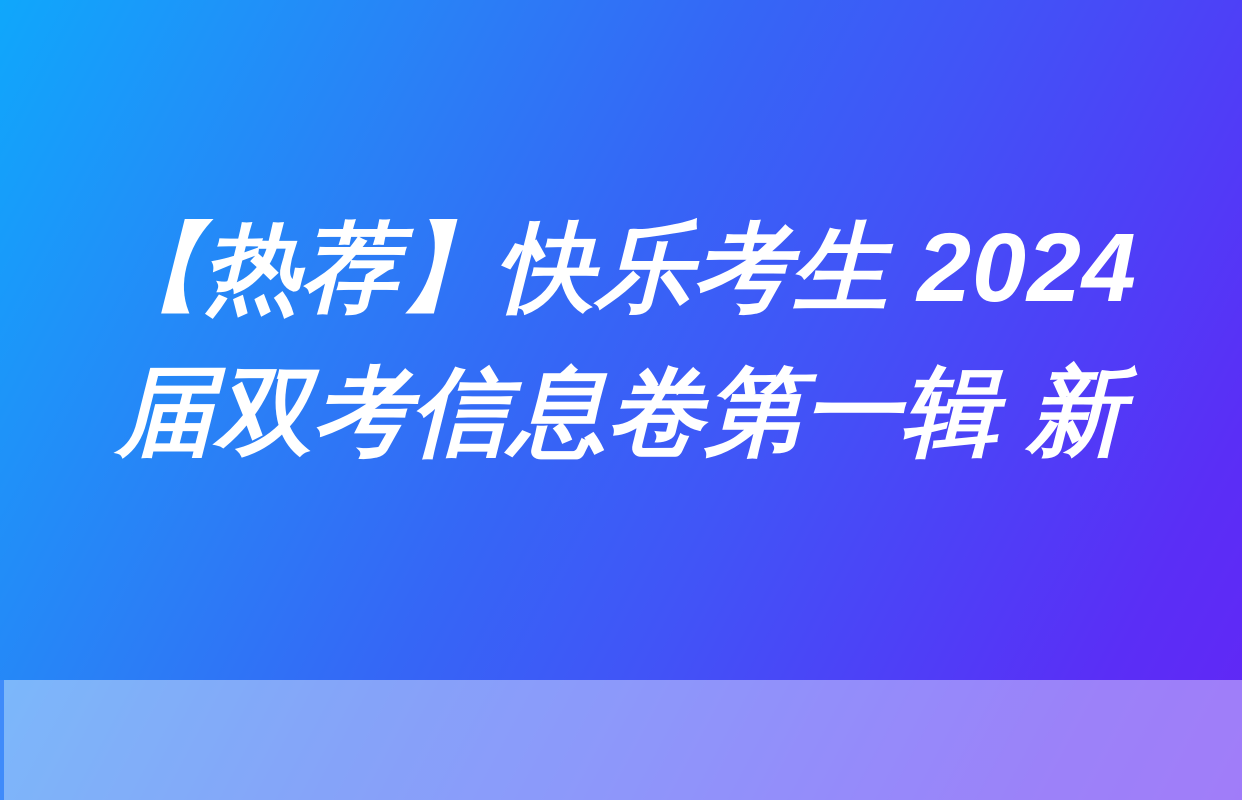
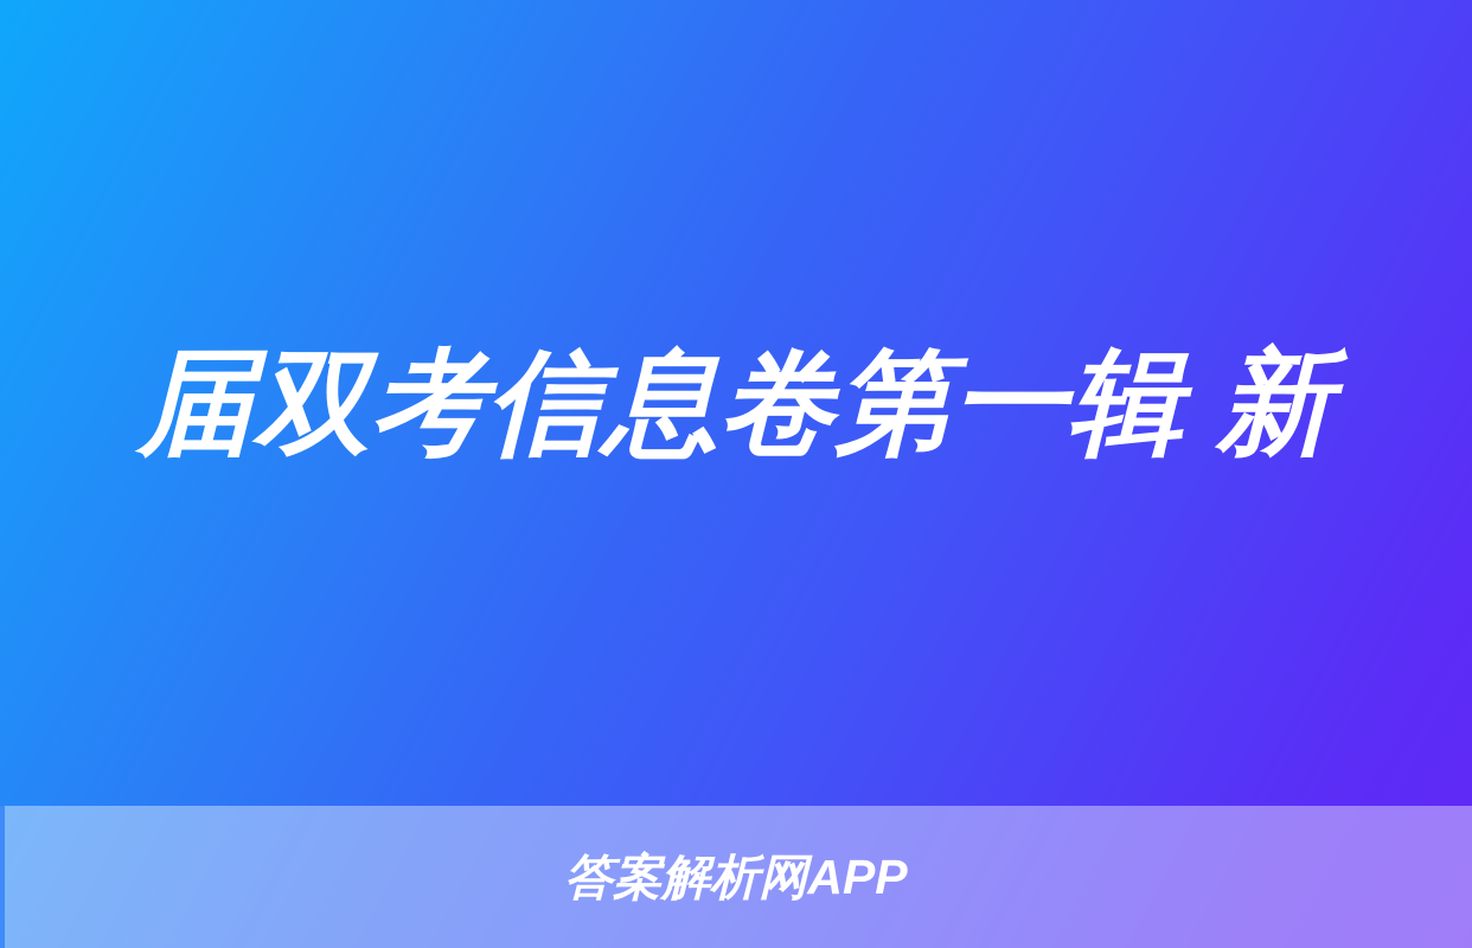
- 【热荐】快乐考生 2024
  届双考信息卷第一辑 新
+ 答案解析网APP
